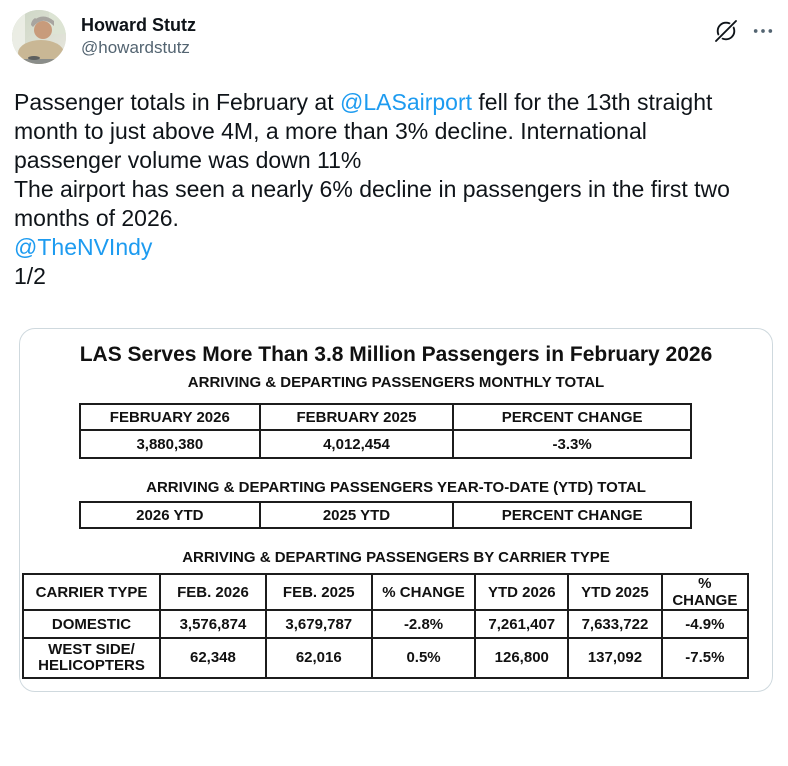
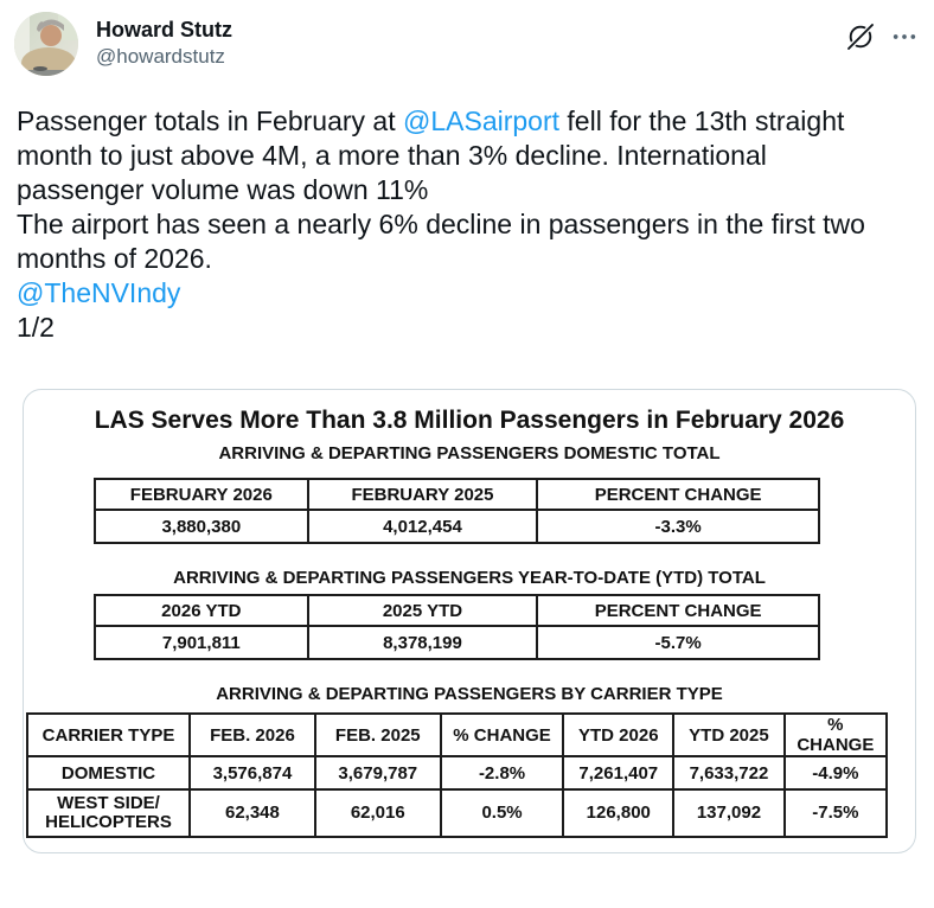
  Howard Stutz
  @howardstutz
  Passenger totals in February at @LASairport fell for the 13th straight month to just above 4M, a more than 3% decline. International passenger volume was down 11%
  The airport has seen a nearly 6% decline in passengers in the first two months of 2026.
  @TheNVIndy
  1/2
  LAS Serves More Than 3.8 Million Passengers in February 2026
- ARRIVING & DEPARTING PASSENGERS MONTHLY TOTAL
+ ARRIVING & DEPARTING PASSENGERS DOMESTIC TOTAL
  FEBRUARY 2026	FEBRUARY 2025	PERCENT CHANGE
  3,880,380	4,012,454	-3.3%
  ARRIVING & DEPARTING PASSENGERS YEAR-TO-DATE (YTD) TOTAL
  2026 YTD	2025 YTD	PERCENT CHANGE
+ 7,901,811	8,378,199	-5.7%
  ARRIVING & DEPARTING PASSENGERS BY CARRIER TYPE
  CARRIER TYPE	FEB. 2026	FEB. 2025	% CHANGE	YTD 2026	YTD 2025	% CHANGE
  DOMESTIC	3,576,874	3,679,787	-2.8%	7,261,407	7,633,722	-4.9%
  WEST SIDE/ HELICOPTERS	62,348	62,016	0.5%	126,800	137,092	-7.5%
